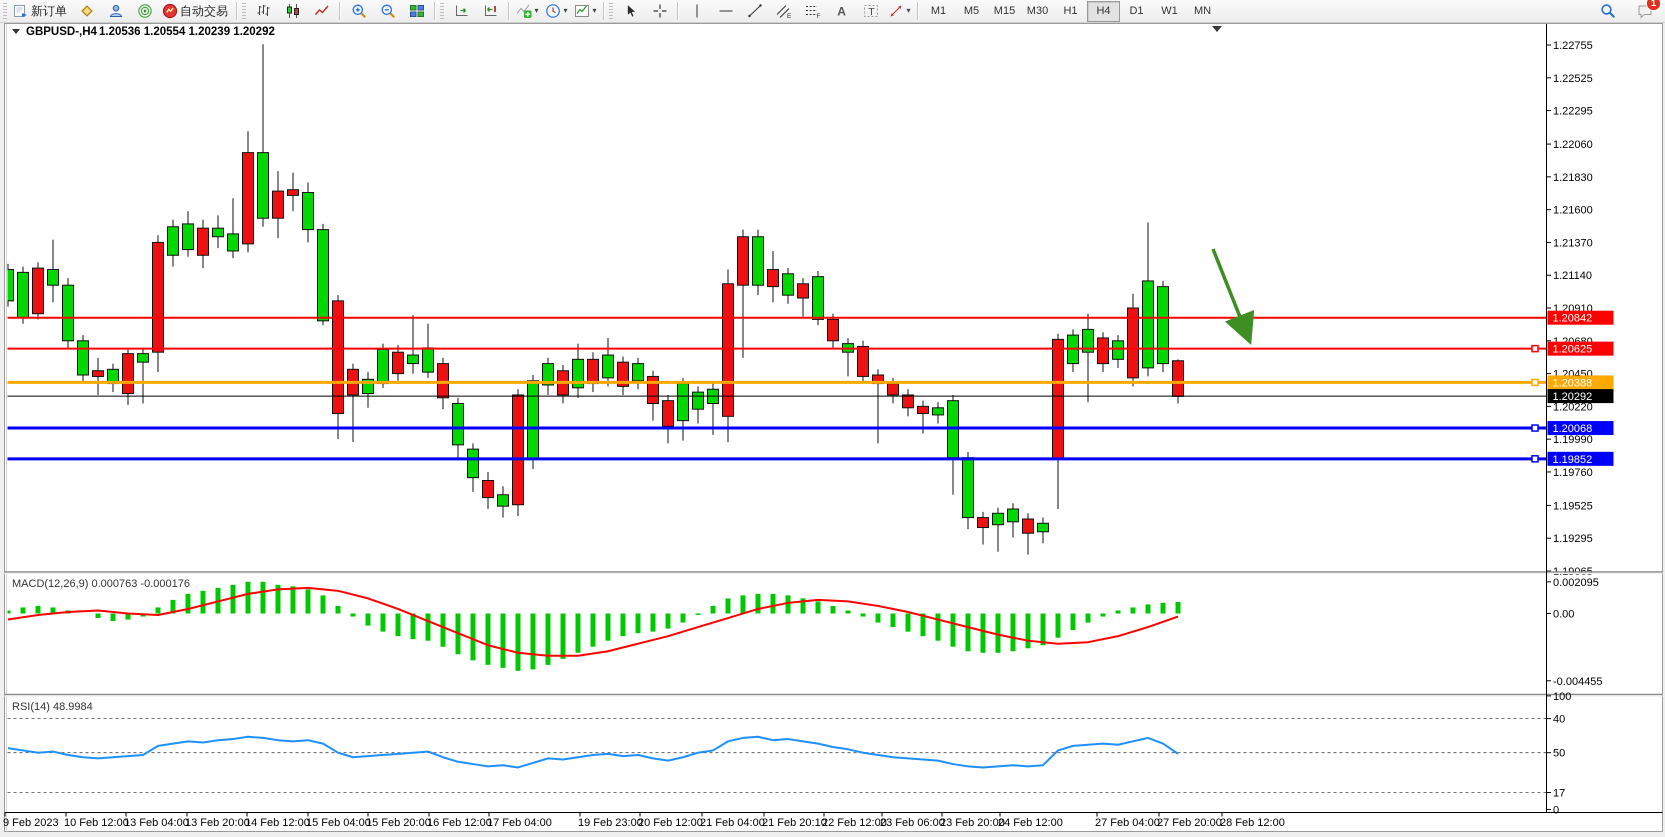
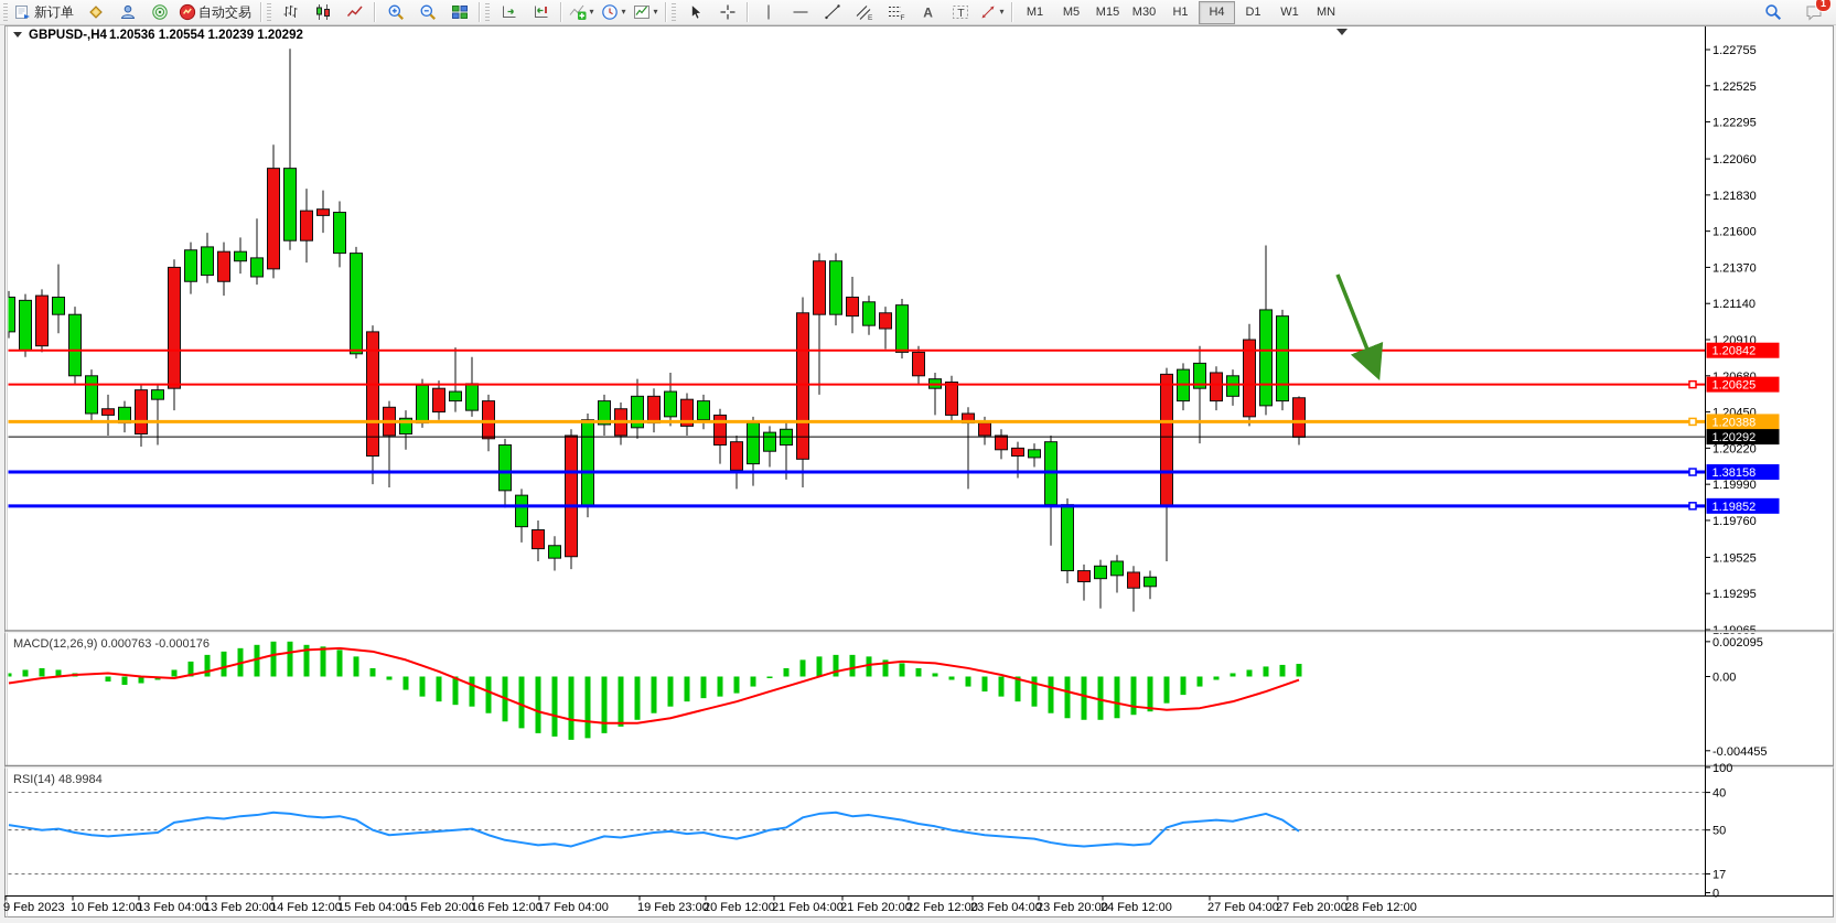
  新订单
  自动交易
  ▾
  ▾
  ▾
  A
  T
  ▾
  M1
  M5
  M15
  M30
  H1
  H4
  D1
  W1
  MN
  1
  1.22755
  1.22525
  1.22295
  1.22060
  1.21830
  1.21600
  1.21370
  1.21140
  1.20910
  1.20450
  1.20220
  1.19990
  1.19760
  1.19525
  1.19295
  1.20842
  1.20625
  1.20388
  1.20292
- 1.20068
+ 1.38158
  1.19852
  0.002095
  0.00
  -0.004455
  100
  40
  50
  17
  0
  9 Feb 2023
  10 Feb 12:00
  13 Feb 04:00
  13 Feb 20:00
  14 Feb 12:00
  15 Feb 04:00
  15 Feb 20:00
  16 Feb 12:00
  17 Feb 04:00
  19 Feb 23:00
  20 Feb 12:00
  21 Feb 04:00
- 21 Feb 20:10
+ 21 Feb 20:00
  22 Feb 12:00
- 23 Feb 06:00
+ 23 Feb 04:00
  23 Feb 20:00
  24 Feb 12:00
  27 Feb 04:00
  27 Feb 20:00
  28 Feb 12:00
  GBPUSD-,H4
  1.20536 1.20554 1.20239 1.20292
  MACD(12,26,9) 0.000763 -0.000176
  RSI(14) 48.9984
